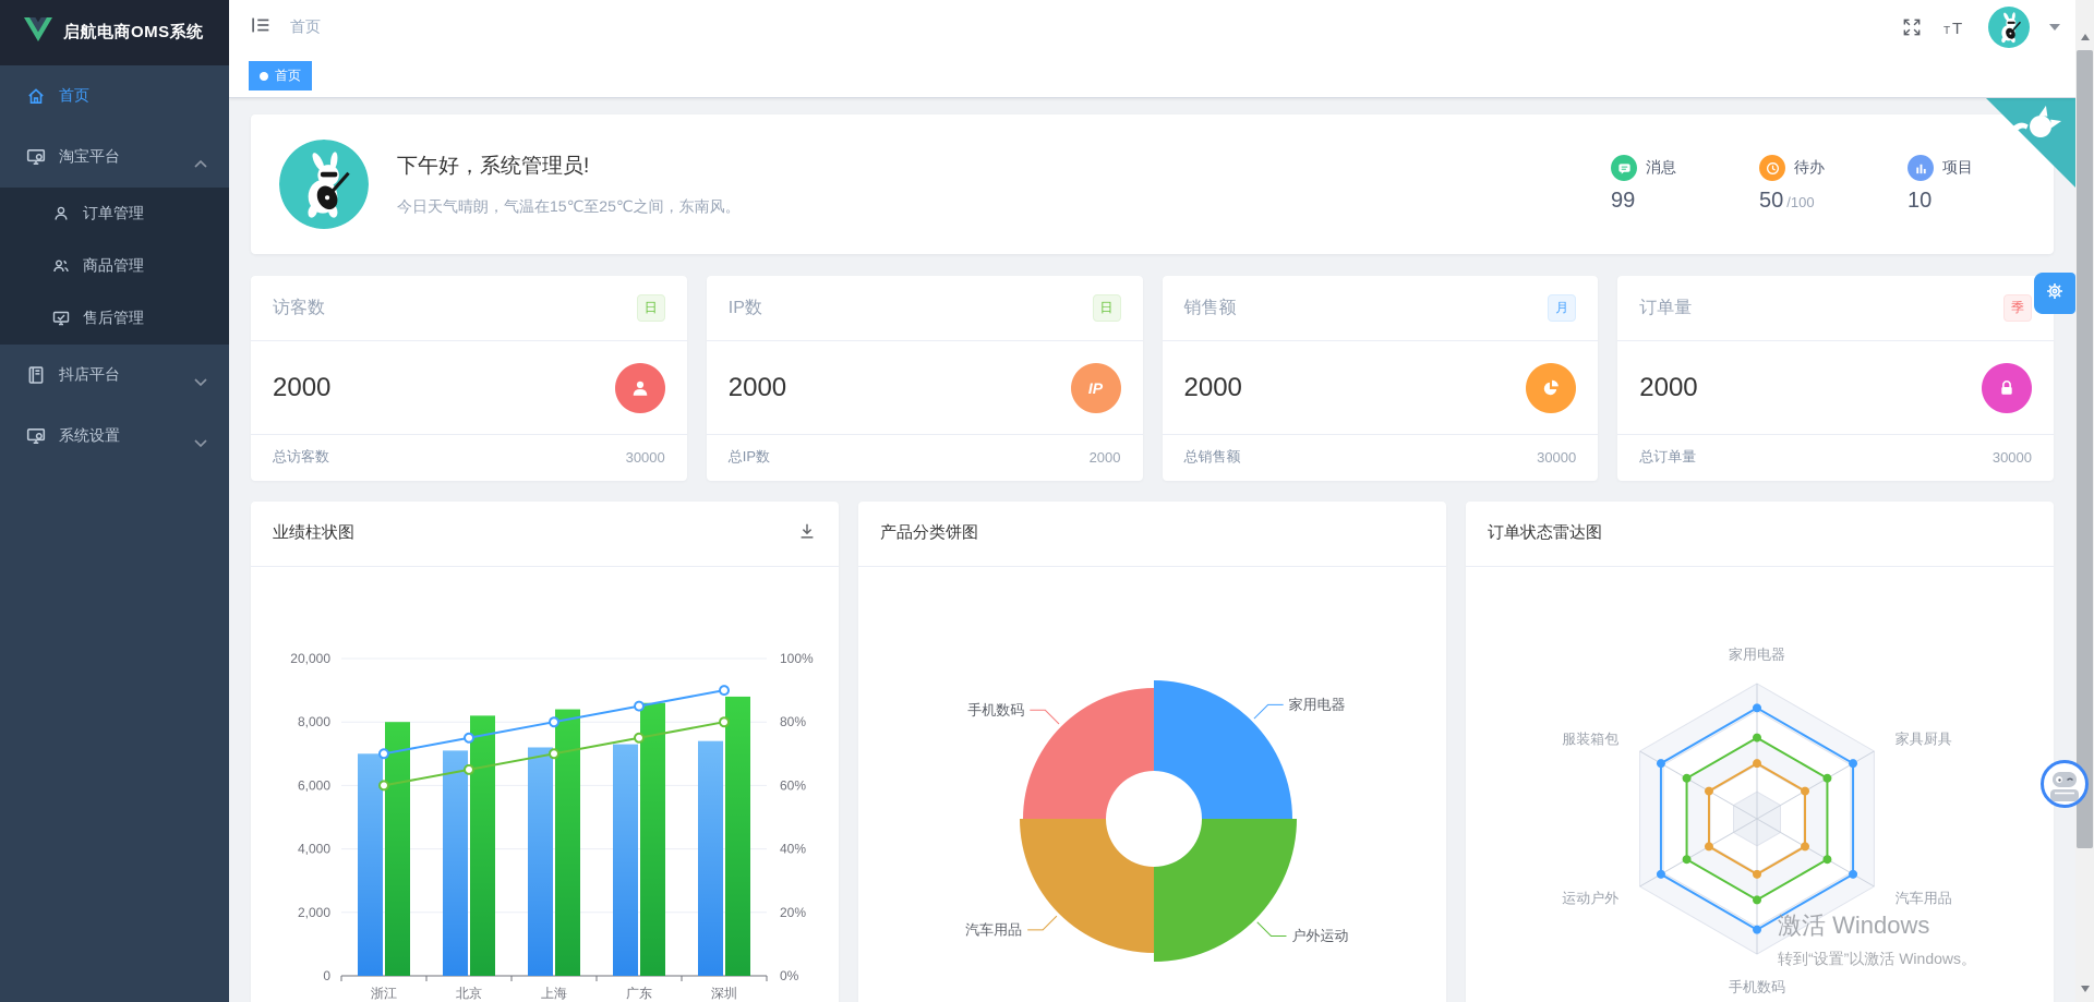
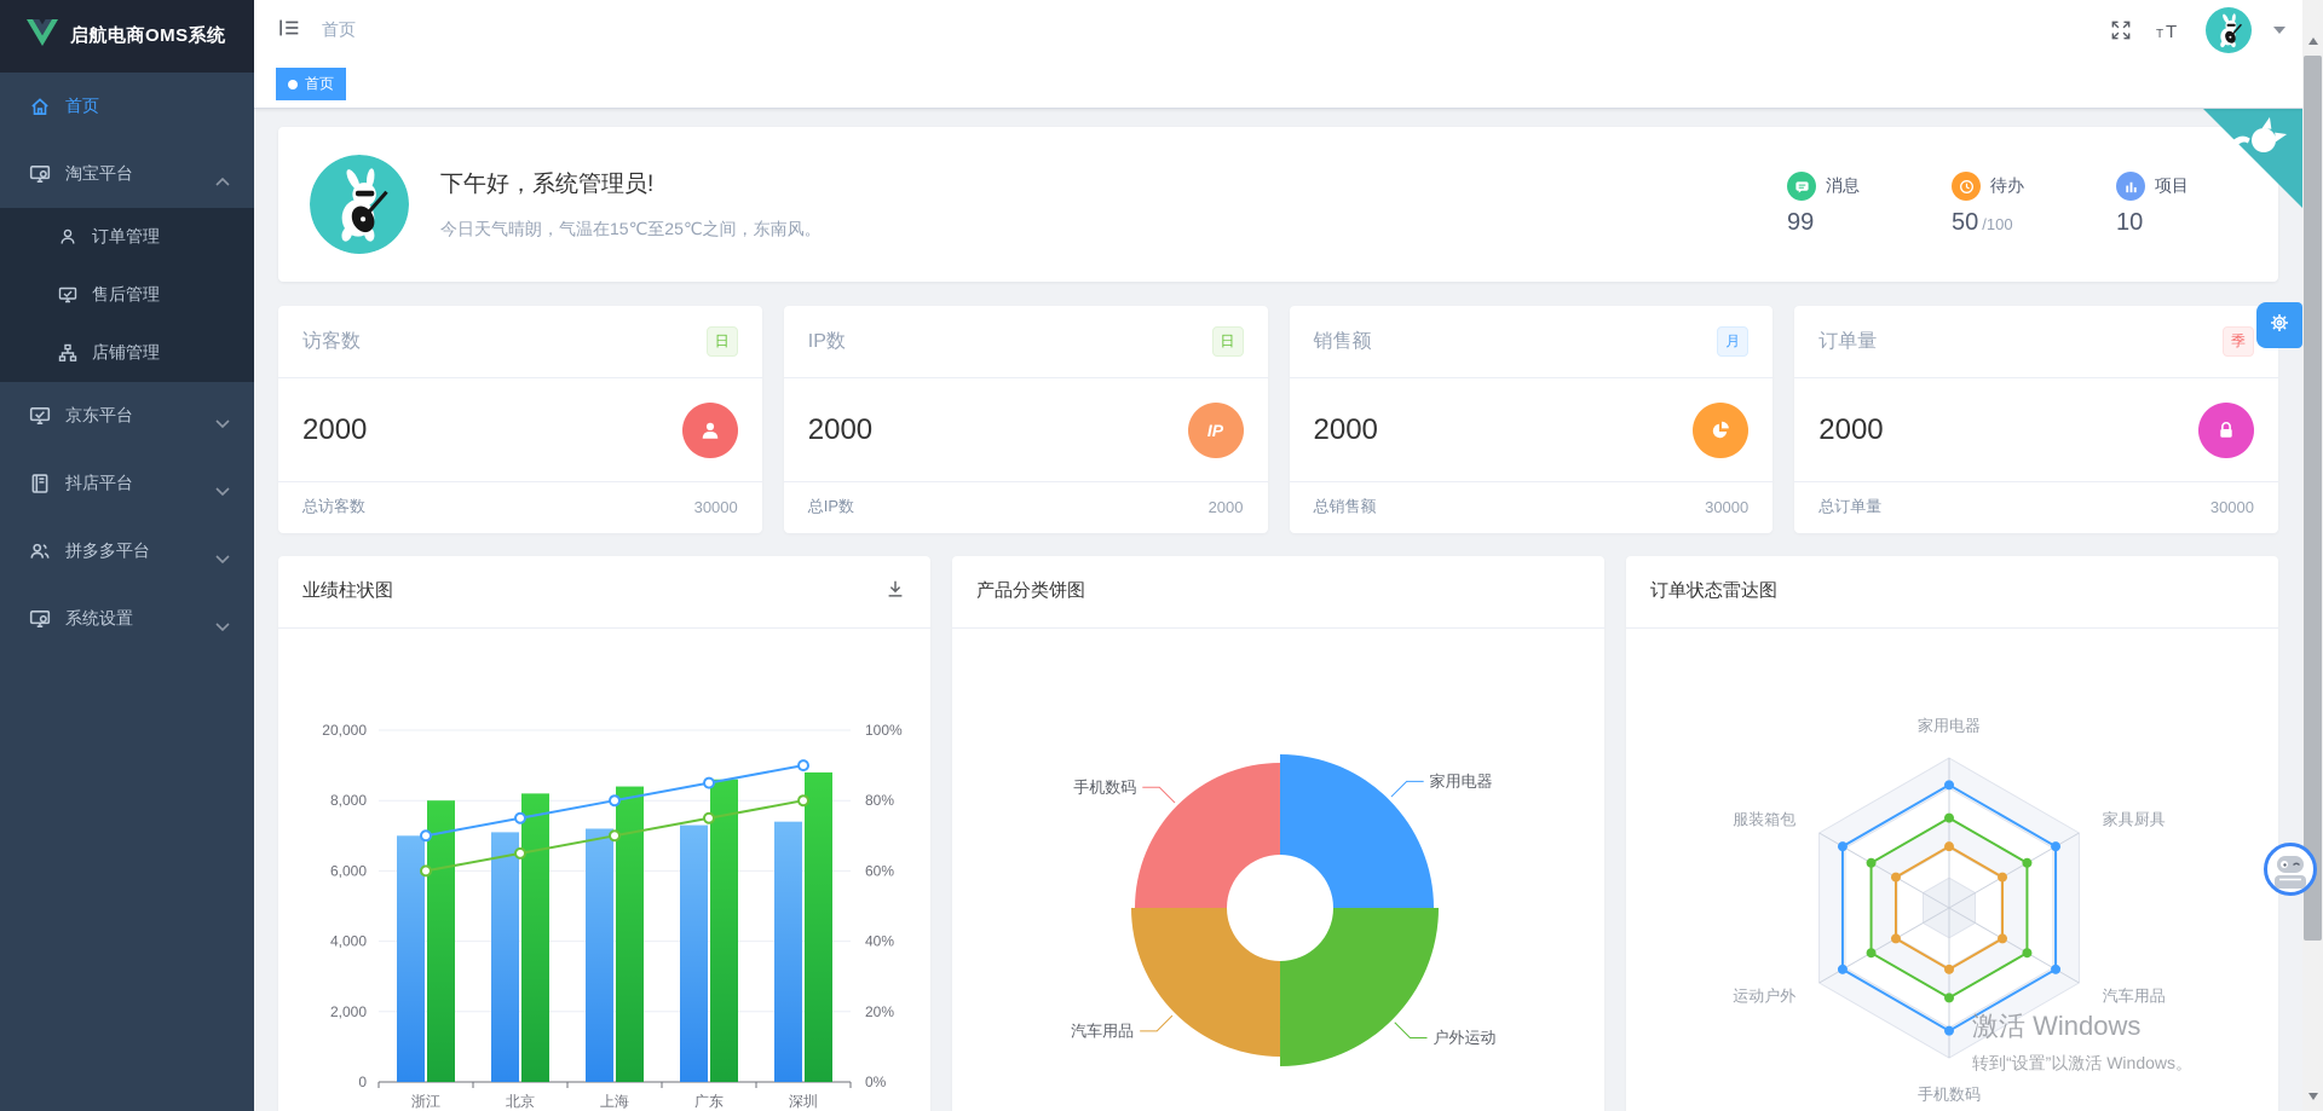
  启航电商OMS系统
  首页
  淘宝平台
  订单管理
- 商品管理
  售后管理
+ 店铺管理
+ 京东平台
  抖店平台
+ 拼多多平台
  系统设置
  首页
  T
  T
  首页
  下午好，系统管理员!
  今日天气晴朗，气温在15℃至25℃之间，东南风。
  消息
  99
  待办
  50 /100
  项目
  10
  访客数
  日
  2000
  总访客数
  30000
  IP数
  日
  2000
  IP
  总IP数
  2000
  销售额
  月
  2000
  总销售额
  30000
  订单量
  季
  2000
  总订单量
  30000
  业绩柱状图
  0
  0%
  2,000
  20%
  4,000
  40%
  6,000
  60%
  8,000
  80%
  20,000
  100%
  浙江
  北京
  上海
  广东
  深圳
  产品分类饼图
  家用电器
  户外运动
  汽车用品
  手机数码
  订单状态雷达图
  家用电器
  家具厨具
  汽车用品
  手机数码
  运动户外
  服装箱包
  激活 Windows
  转到“设置”以激活 Windows。
